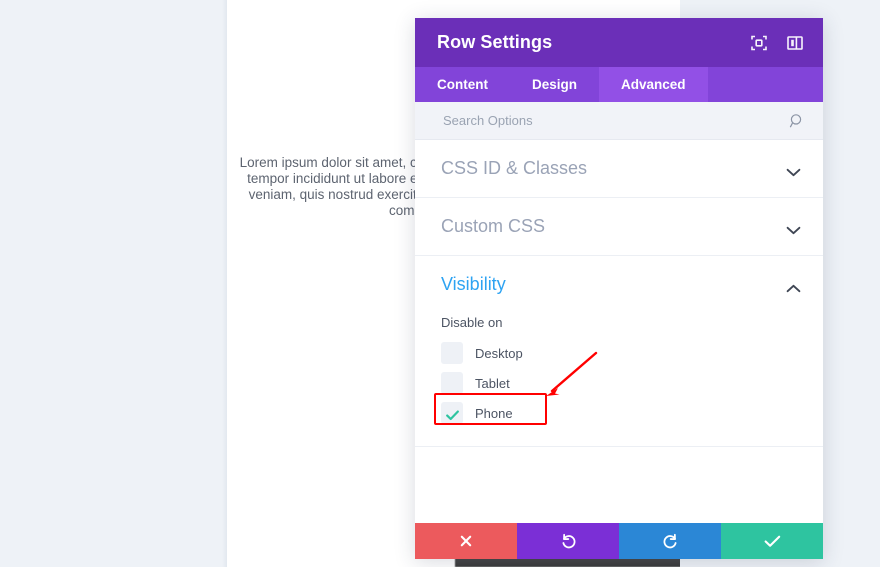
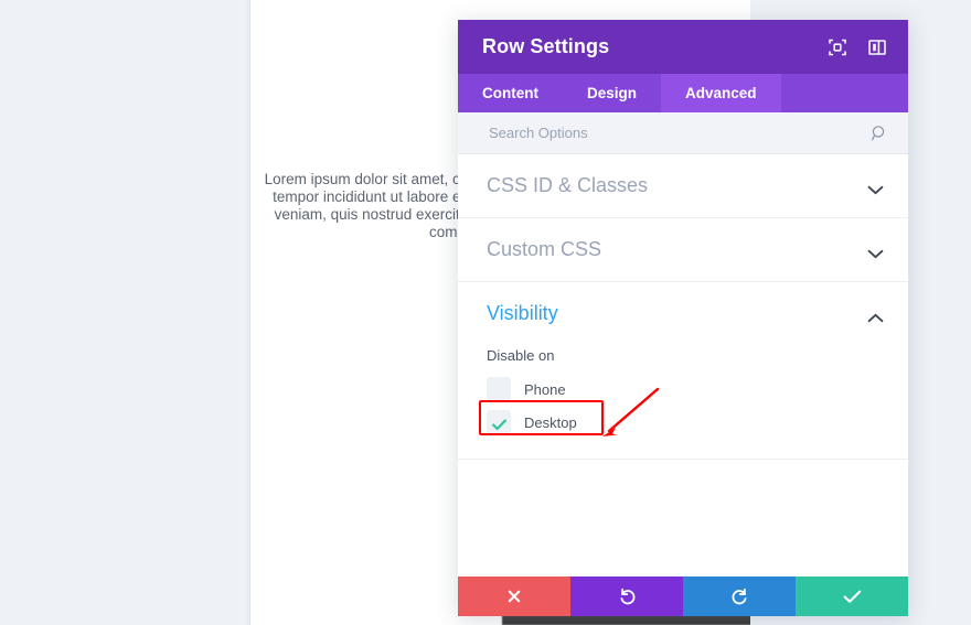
  Row Settings
  Content
  Design
  Advanced
  Search Options
  CSS ID & Classes
  Custom CSS
  Visibility
  Disable on
- Desktop
+ Phone
- Tablet
- Phone
+ Desktop
